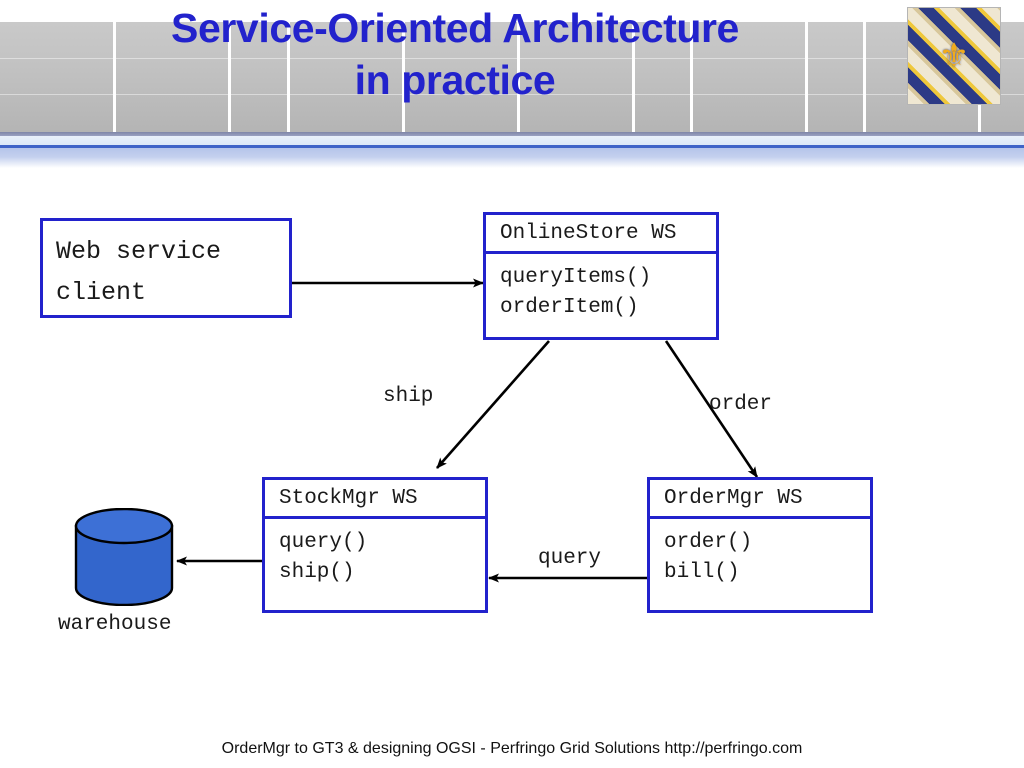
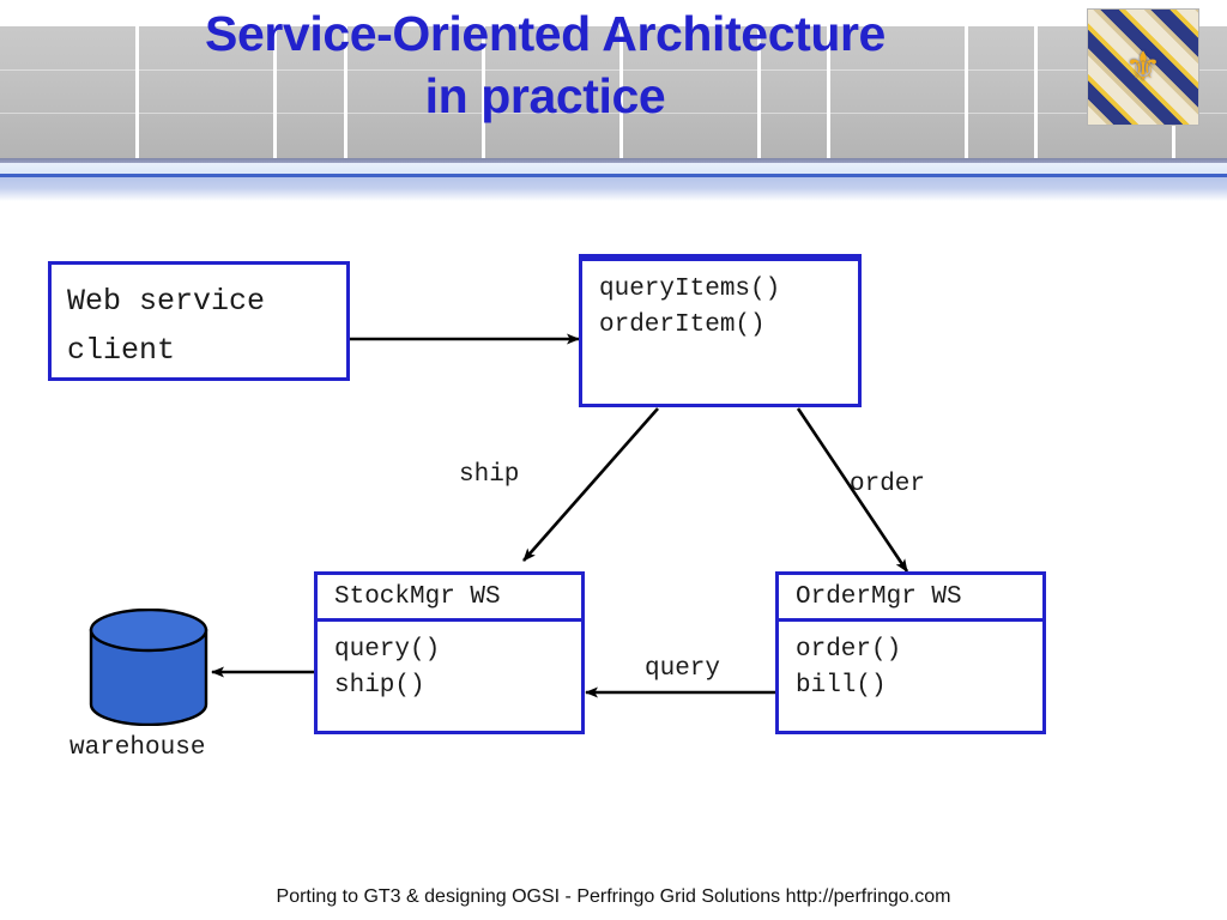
  Service-Oriented Architecture
  in practice
  ⚜
  warehouse
  Web service
  client
- OnlineStore WS
  queryItems()
  orderItem()
  StockMgr WS
  query()
  ship()
  OrderMgr WS
  order()
  bill()
  ship
  order
  query
- OrderMgr to GT3 & designing OGSI - Perfringo Grid Solutions http://perfringo.com
+ Porting to GT3 & designing OGSI - Perfringo Grid Solutions http://perfringo.com
